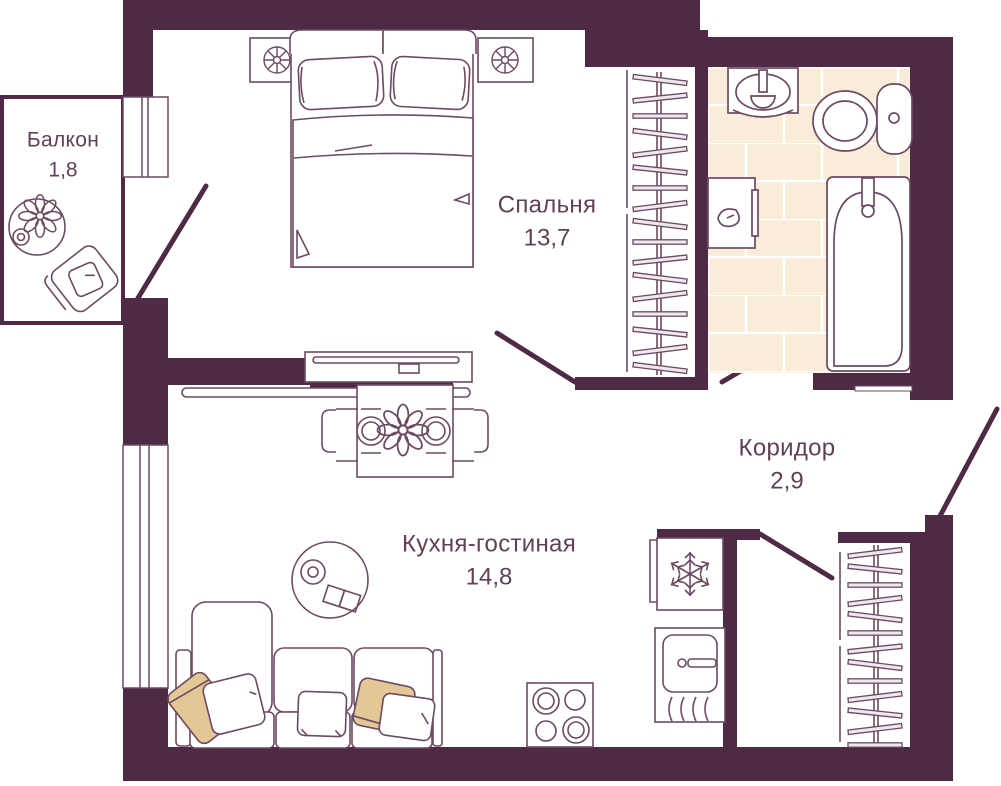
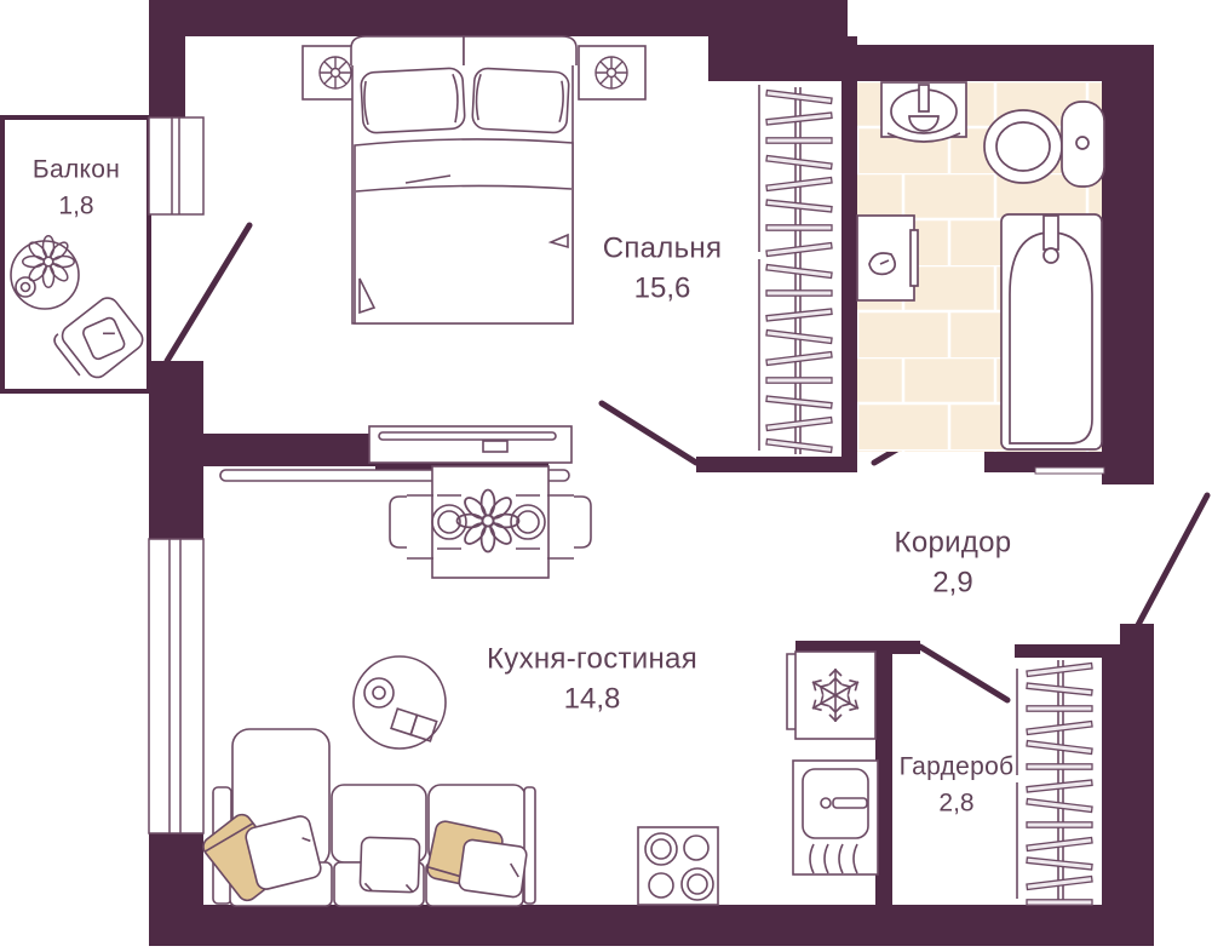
  Балкон
  1,8
  Спальня
- 13,7
+ 15,6
  Коридор
  2,9
  Кухня-гостиная
  14,8
+ Гардероб
+ 2,8
